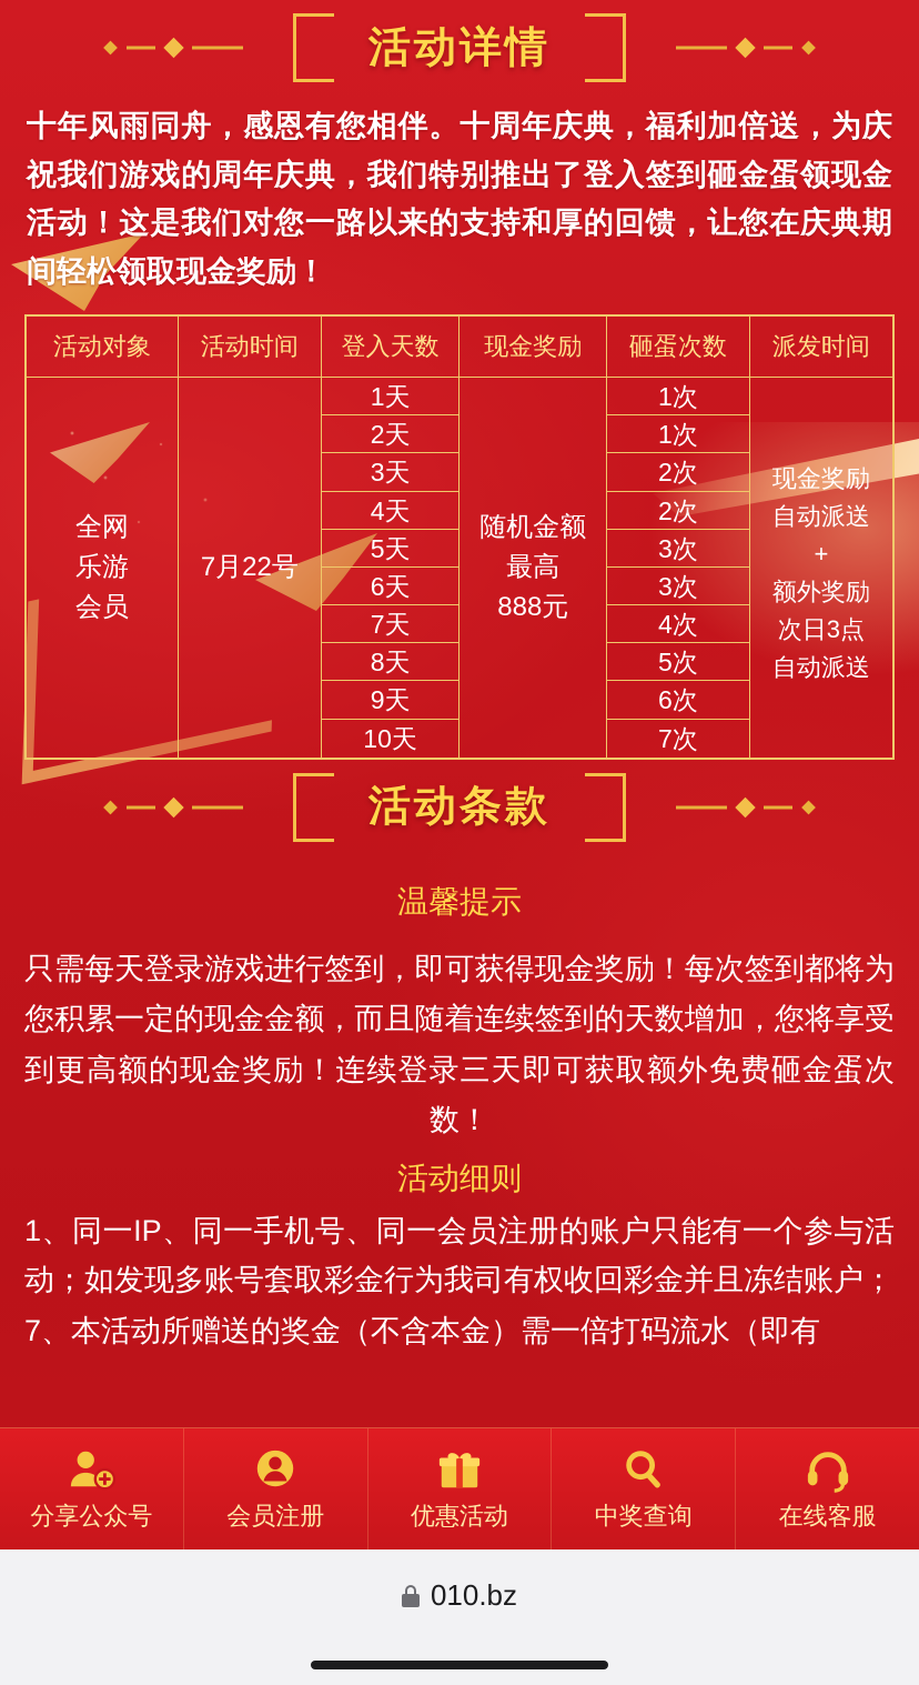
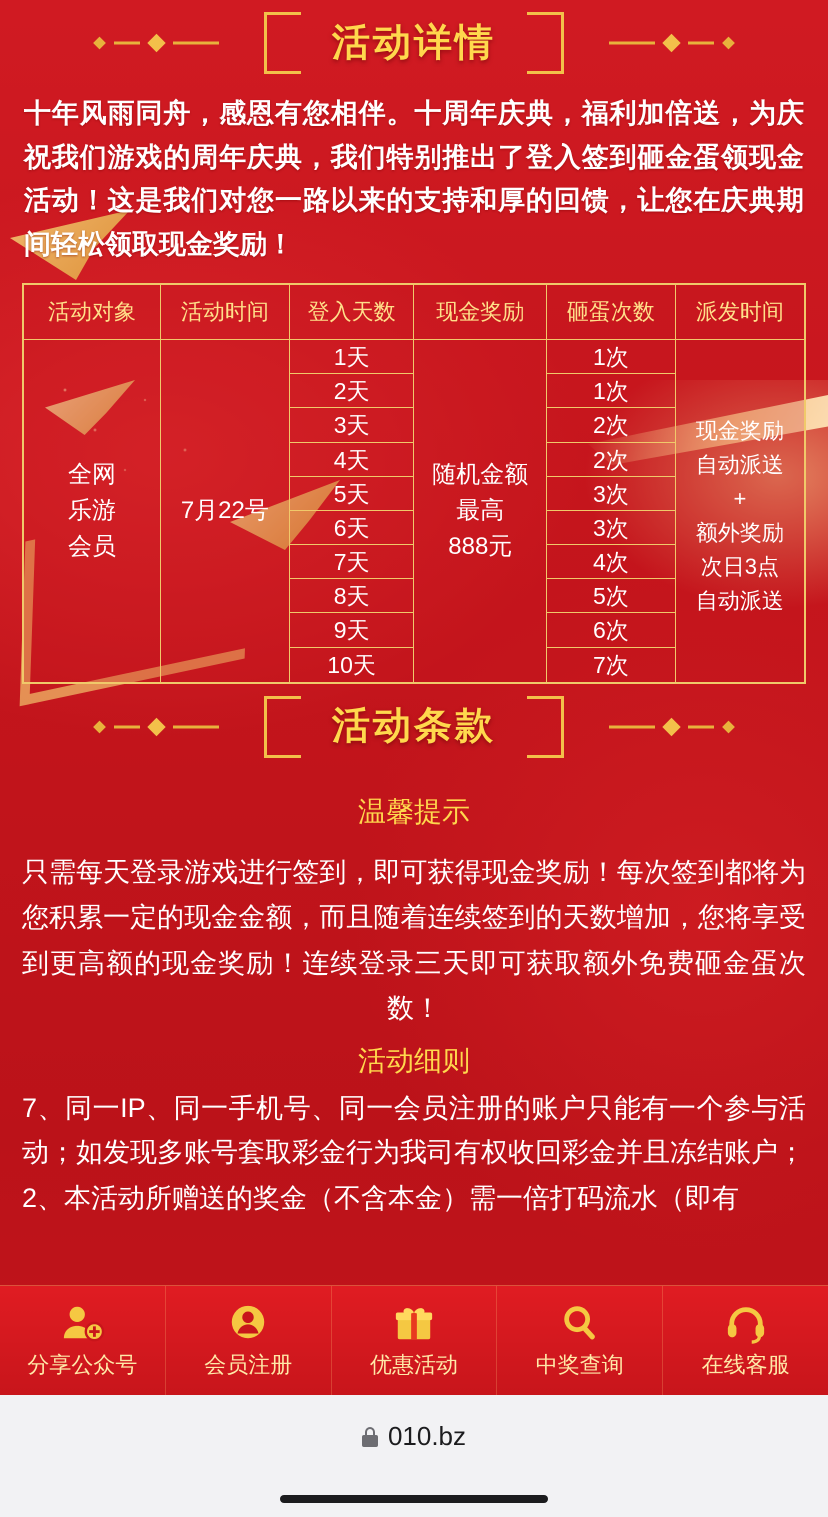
  活动详情
  十年风雨同舟，感恩有您相伴。十周年庆典，福利加倍送，为庆祝我们游戏的周年庆典，我们特别推出了登入签到砸金蛋领现金活动！这是我们对您一路以来的支持和厚的回馈，让您在庆典期间轻松领取现金奖励！
  活动对象	活动时间	登入天数	现金奖励	砸蛋次数	派发时间
  全网 乐游 会员	7月22号	1天 2天 3天 4天 5天 6天 7天 8天 9天 10天	随机金额 最高 888元	1次 1次 2次 2次 3次 3次 4次 5次 6次 7次	现金奖励 自动派送 + 额外奖励 次日3点 自动派送
  活动条款
  温馨提示
  只需每天登录游戏进行签到，即可获得现金奖励！每次签到都将为您积累一定的现金金额，而且随着连续签到的天数增加，您将享受到更高额的现金奖励！连续登录三天即可获取额外免费砸金蛋次数！
  活动细则
- 1、同一IP、同一手机号、同一会员注册的账户只能有一个参与活动；如发现多账号套取彩金行为我司有权收回彩金并且冻结账户；
+ 7、同一IP、同一手机号、同一会员注册的账户只能有一个参与活动；如发现多账号套取彩金行为我司有权收回彩金并且冻结账户；
- 7、本活动所赠送的奖金（不含本金）需一倍打码流水（即有
+ 2、本活动所赠送的奖金（不含本金）需一倍打码流水（即有
  分享公众号
  会员注册
  优惠活动
  中奖查询
  在线客服
  010.bz
